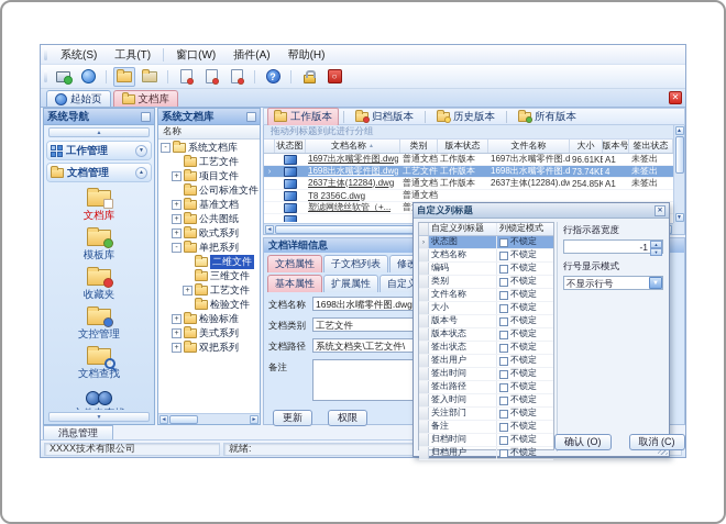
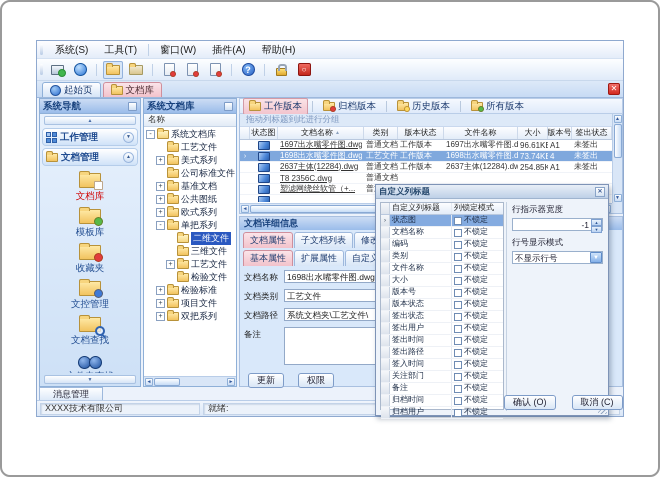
  系统(S)
  工具(T)
  窗口(W)
  插件(A)
  帮助(H)
  ?
  ○
  起始页
  文档库
  ✕
  系统导航
  工作管理
  文档管理
  文档库
  模板库
  收藏夹
  文控管理
  文档查找
  系统文档库
  名称
  系统文档库
  工艺文件
- 项目文件
+ 美式系列
  公司标准文件
  基准文档
  公共图纸
  欧式系列
  单把系列
  二维文件
  三维文件
  工艺文件
  检验文件
  检验标准
- 美式系列
+ 项目文件
  双把系列
  工作版本
  归档版本
  历史版本
  所有版本
  拖动列标题到此进行分组
  状态图
  文档名称
  类别
  版本状态
  文件名称
  大小
  版本号
  签出状态
  1697出水嘴零件图.dwg
  普通文档
  工作版本
  1697出水嘴零件图.d
  96.61K
  A1
  未签出
  1698出水嘴零件图.dwg
  工艺文件
  工作版本
  1698出水嘴零件图.d
  73.74K
  4
  未签出
  2637主体(12284).dwg
  普通文档
  工作版本
  2637主体(12284).dw
  254.85K
  A1
  未签出
  T8 2356C.dwg
  普通文档
  塑滤网绕丝软管（+...
  文档详细信息
  文档属性
  子文档列表
  基本属性
  扩展属性
  文档名称
  1698出水嘴零件图.dwg
  文档类别
  工艺文件
  文档路径
  系统文档夹\工艺文件\
  备注
  更新
  权限
  自定义列标题
  自定义列标题
  列锁定模式
  状态图
  不锁定
  文档名称
  不锁定
  编码
  不锁定
  类别
  不锁定
  文件名称
  不锁定
  大小
  不锁定
  版本号
  不锁定
  版本状态
  不锁定
  签出状态
  不锁定
  签出用户
  不锁定
  签出时间
  不锁定
  签出路径
  不锁定
  签入时间
  不锁定
  关注部门
  不锁定
  备注
  不锁定
  归档时间
  不锁定
  归档用户
  不锁定
  行指示器宽度
  -1
  行号显示模式
  不显示行号
  确认 (O)
  取消 (C)
  消息管理
  XXXX技术有限公司
  就绪:
